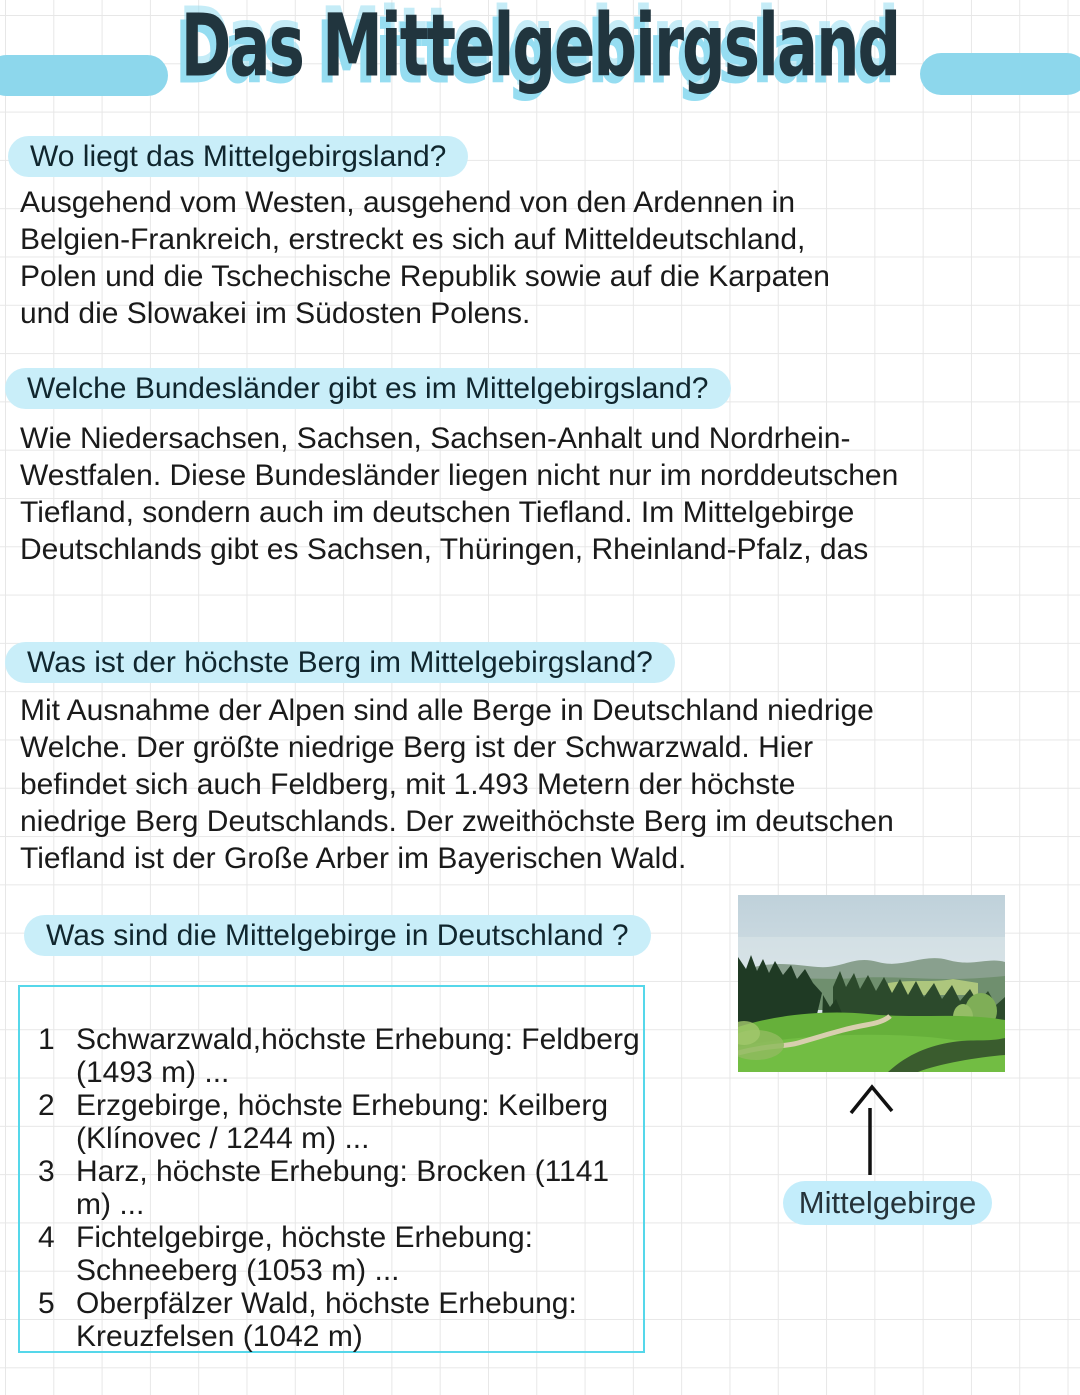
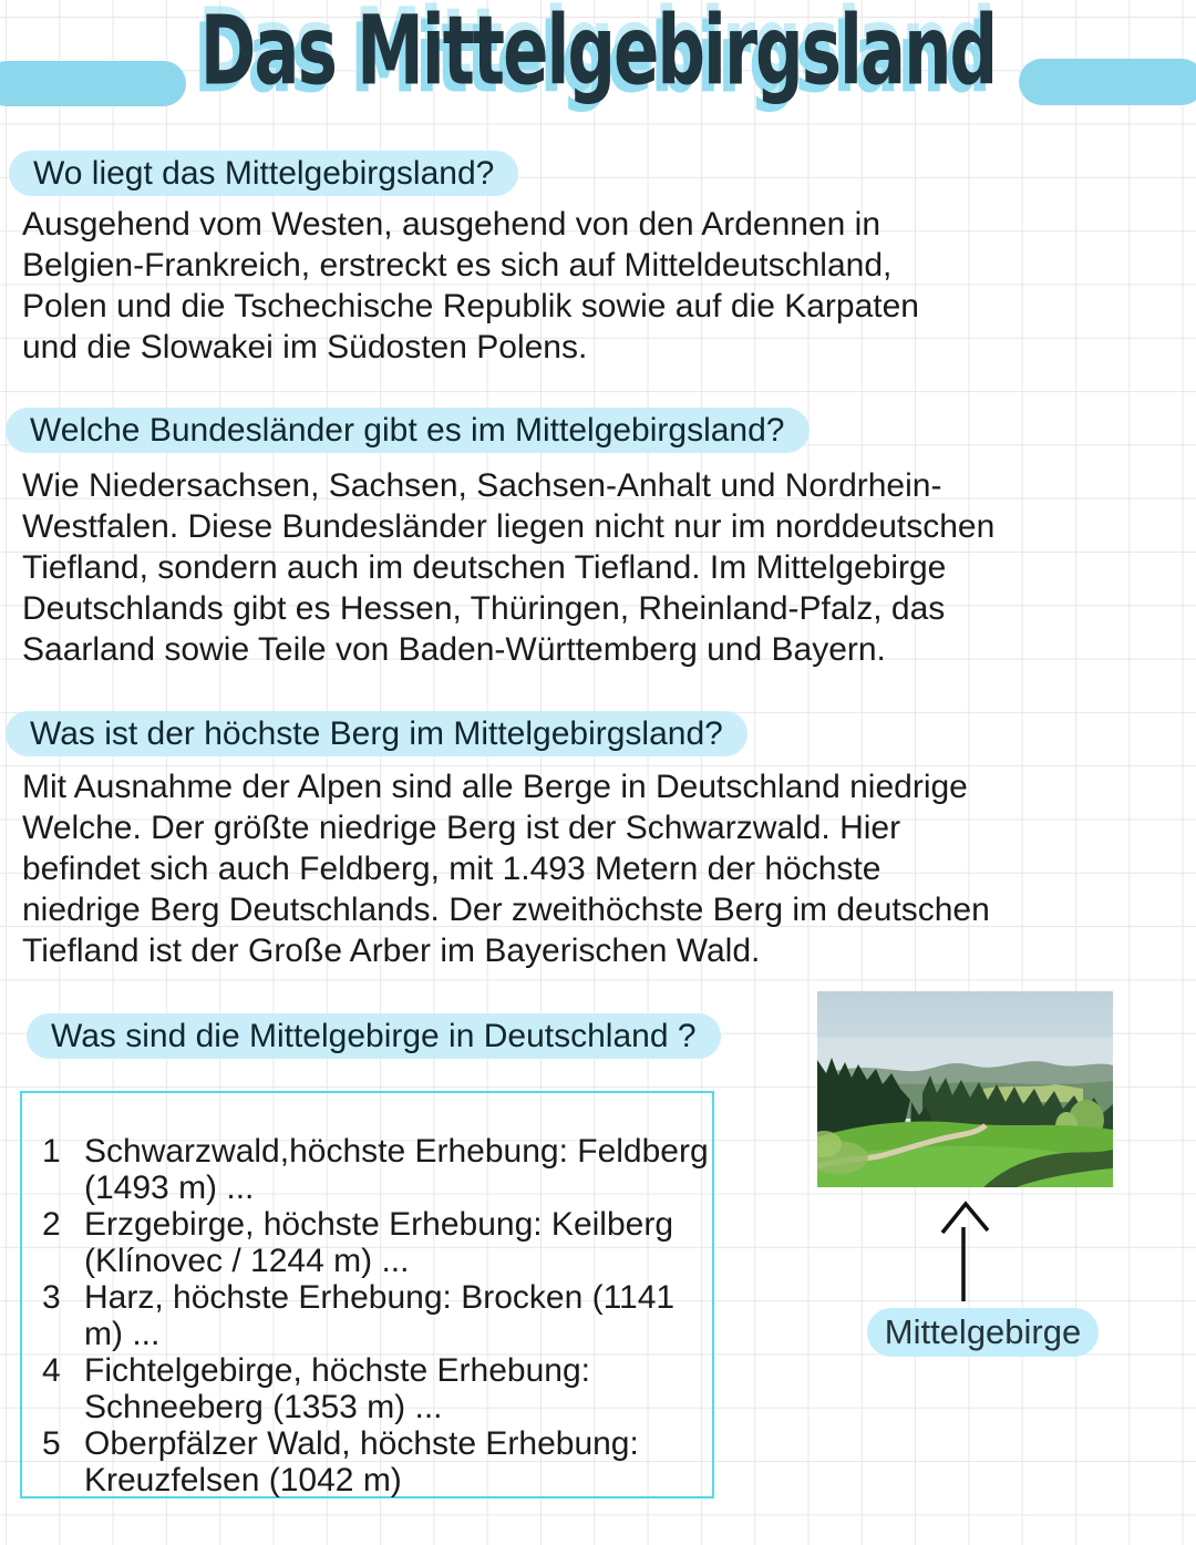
  Das Mittelgebirgsland
  Wo liegt das Mittelgebirgsland?
  Ausgehend vom Westen, ausgehend von den Ardennen in
  Belgien-Frankreich, erstreckt es sich auf Mitteldeutschland,
  Polen und die Tschechische Republik sowie auf die Karpaten
  und die Slowakei im Südosten Polens.
  Welche Bundesländer gibt es im Mittelgebirgsland?
  Wie Niedersachsen, Sachsen, Sachsen-Anhalt und Nordrhein-
  Westfalen. Diese Bundesländer liegen nicht nur im norddeutschen
  Tiefland, sondern auch im deutschen Tiefland. Im Mittelgebirge
- Deutschlands gibt es Sachsen, Thüringen, Rheinland-Pfalz, das
+ Deutschlands gibt es Hessen, Thüringen, Rheinland-Pfalz, das
+ Saarland sowie Teile von Baden-Württemberg und Bayern.
  Was ist der höchste Berg im Mittelgebirgsland?
  Mit Ausnahme der Alpen sind alle Berge in Deutschland niedrige
  Welche. Der größte niedrige Berg ist der Schwarzwald. Hier
  befindet sich auch Feldberg, mit 1.493 Metern der höchste
  niedrige Berg Deutschlands. Der zweithöchste Berg im deutschen
  Tiefland ist der Große Arber im Bayerischen Wald.
  Was sind die Mittelgebirge in Deutschland ?
  1
  Schwarzwald,höchste Erhebung: Feldberg
  (1493 m) ...
  2
  Erzgebirge, höchste Erhebung: Keilberg
  (Klínovec / 1244 m) ...
  3
  Harz, höchste Erhebung: Brocken (1141
  m) ...
  4
  Fichtelgebirge, höchste Erhebung:
- Schneeberg (1053 m) ...
+ Schneeberg (1353 m) ...
  5
  Oberpfälzer Wald, höchste Erhebung:
  Kreuzfelsen (1042 m)
  Mittelgebirge
